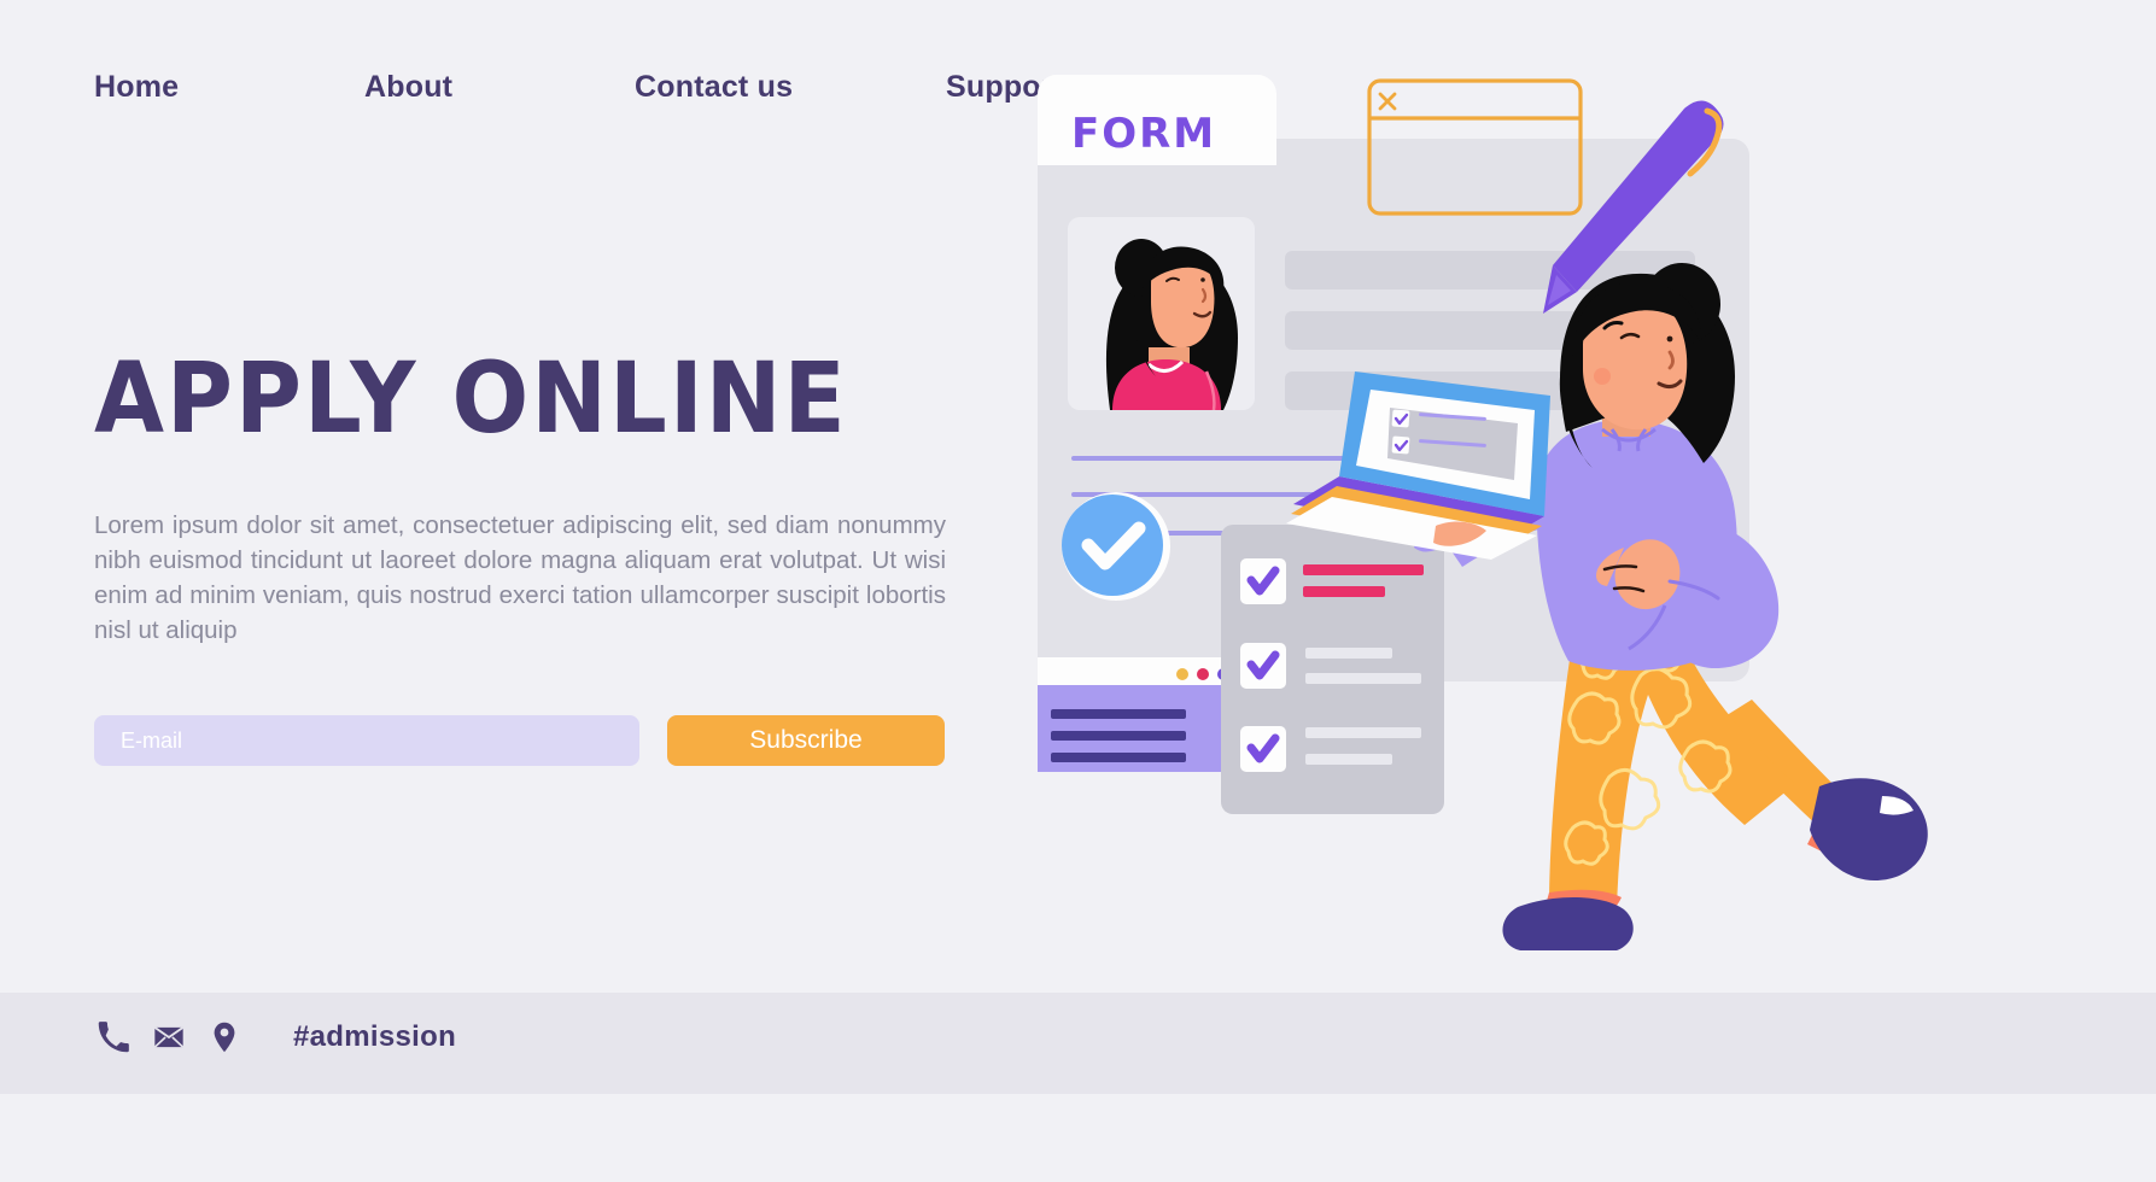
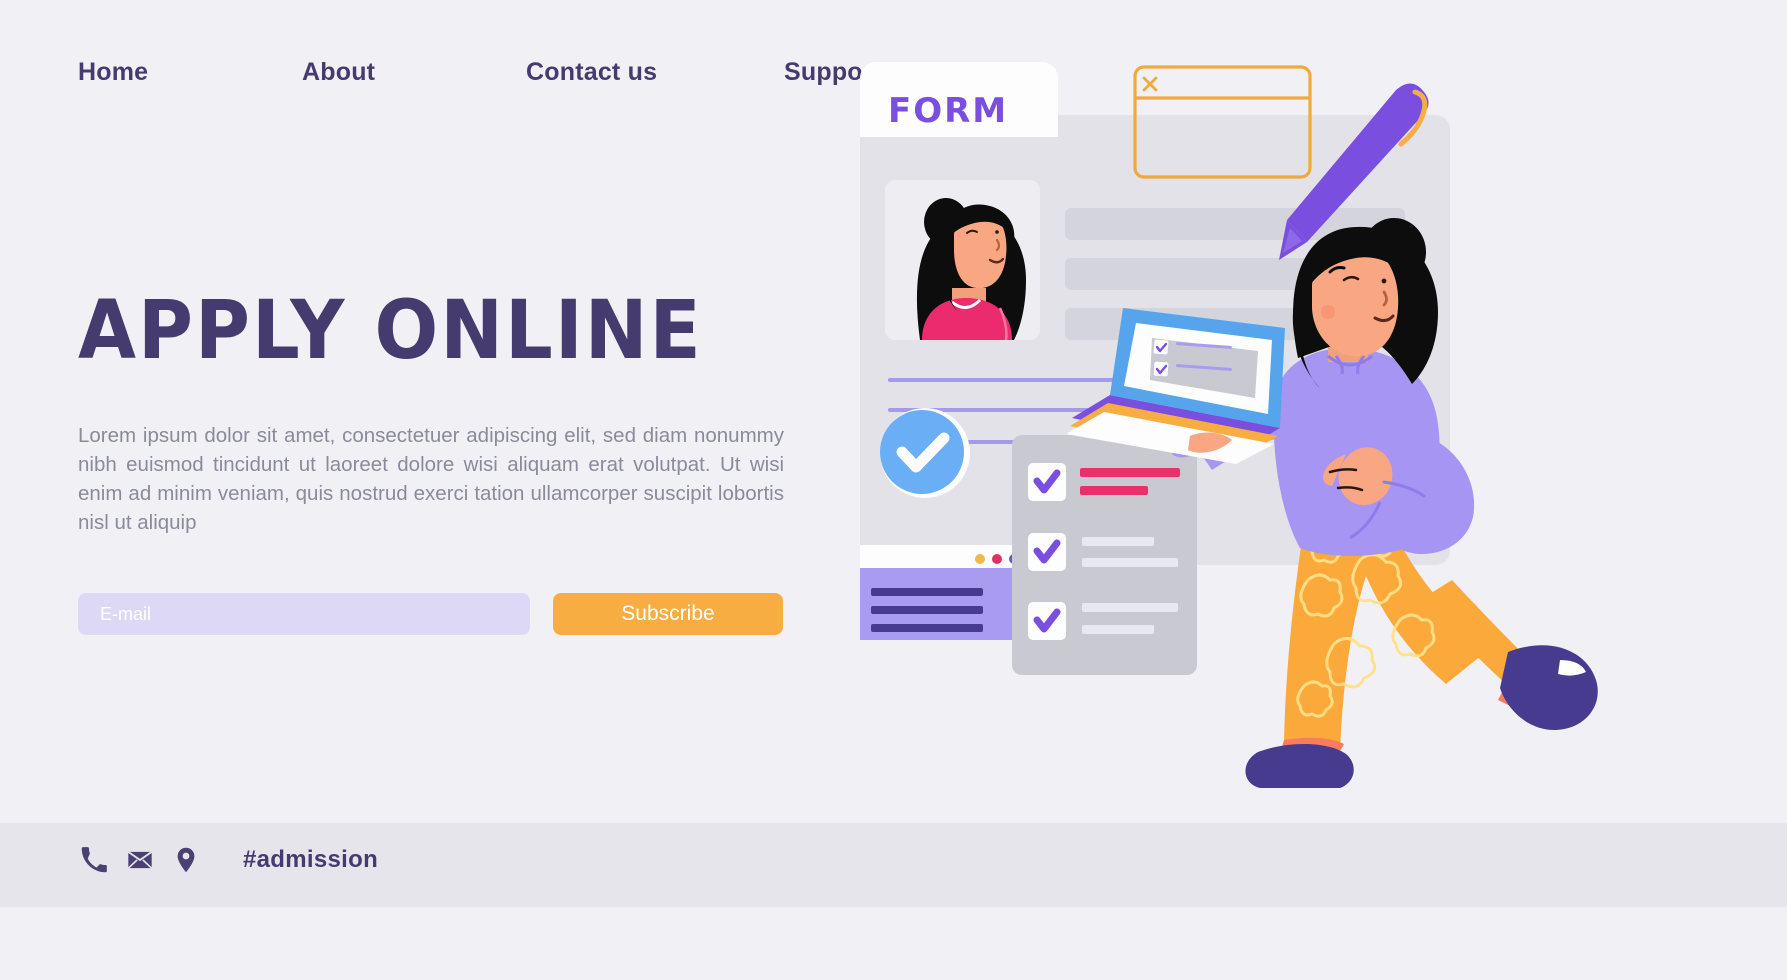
  Home
  About
  Contact us
  Suppo
  APPLY ONLINE
- Lorem ipsum dolor sit amet, consectetuer adipiscing elit, sed diam nonummy nibh euismod tincidunt ut laoreet dolore magna aliquam erat volutpat. Ut wisi enim ad minim veniam, quis nostrud exerci tation ullamcorper suscipit lobortis nisl ut aliquip
+ Lorem ipsum dolor sit amet, consectetuer adipiscing elit, sed diam nonummy nibh euismod tincidunt ut laoreet dolore wisi aliquam erat volutpat. Ut wisi enim ad minim veniam, quis nostrud exerci tation ullamcorper suscipit lobortis nisl ut aliquip
  E-mail
  Subscribe
  #admission
  FORM
